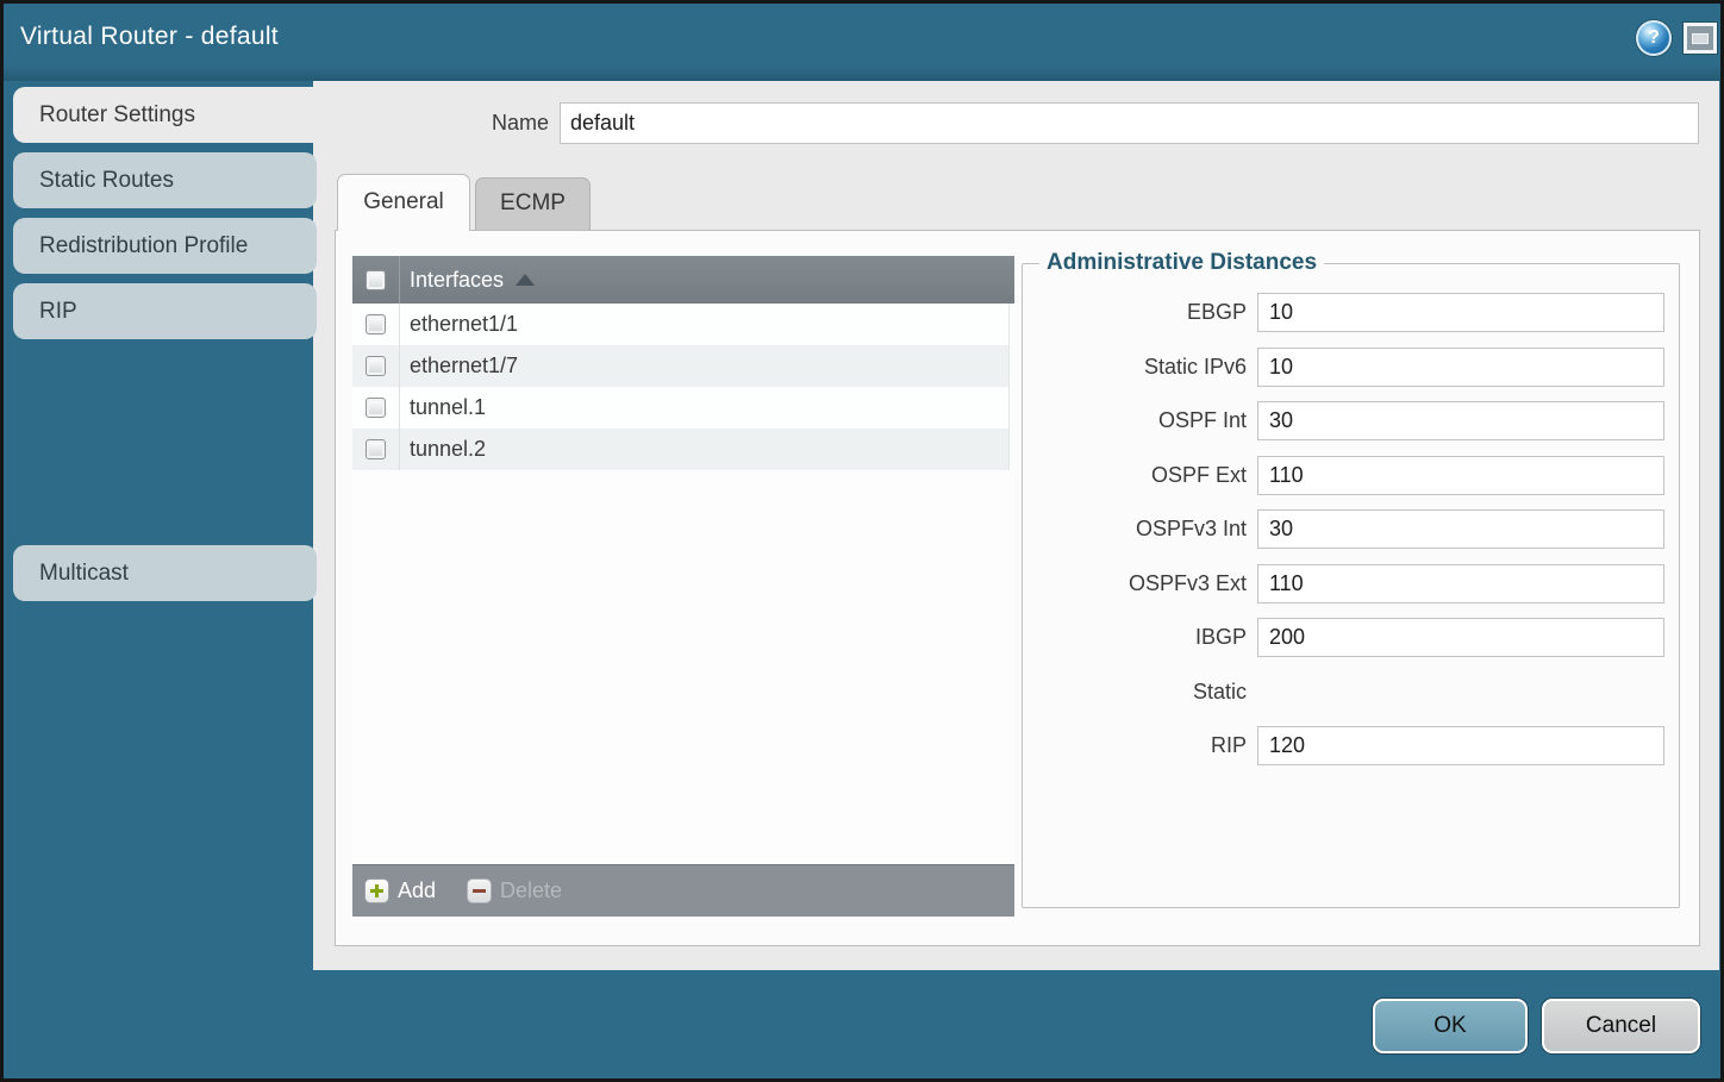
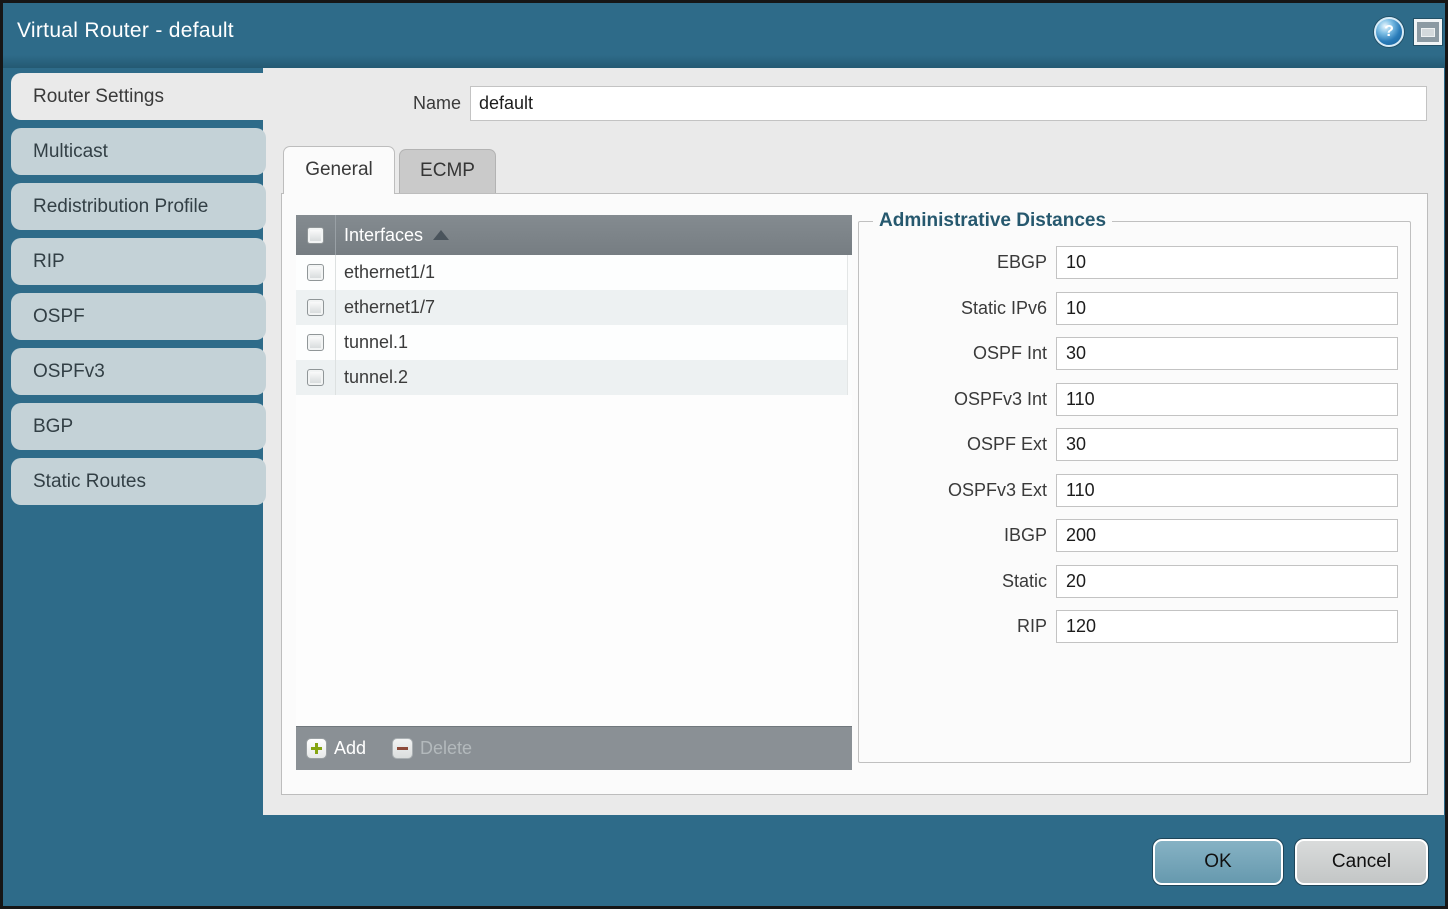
  Virtual Router - default
  ?
  Router Settings
- Static Routes
+ Multicast
  Redistribution Profile
  RIP
+ OSPF
+ OSPFv3
+ BGP
- Multicast
+ Static Routes
  Name
  default
  General
  ECMP
  Interfaces
  ethernet1/1
  ethernet1/7
  tunnel.1
  tunnel.2
  Add
  Delete
  Administrative Distances
  EBGP
  10
  Static IPv6
  10
  OSPF Int
  30
- OSPF Ext
+ OSPFv3 Int
  110
- OSPFv3 Int
+ OSPF Ext
  30
  OSPFv3 Ext
  110
  IBGP
  200
  Static
+ 20
  RIP
  120
  OK
  Cancel
